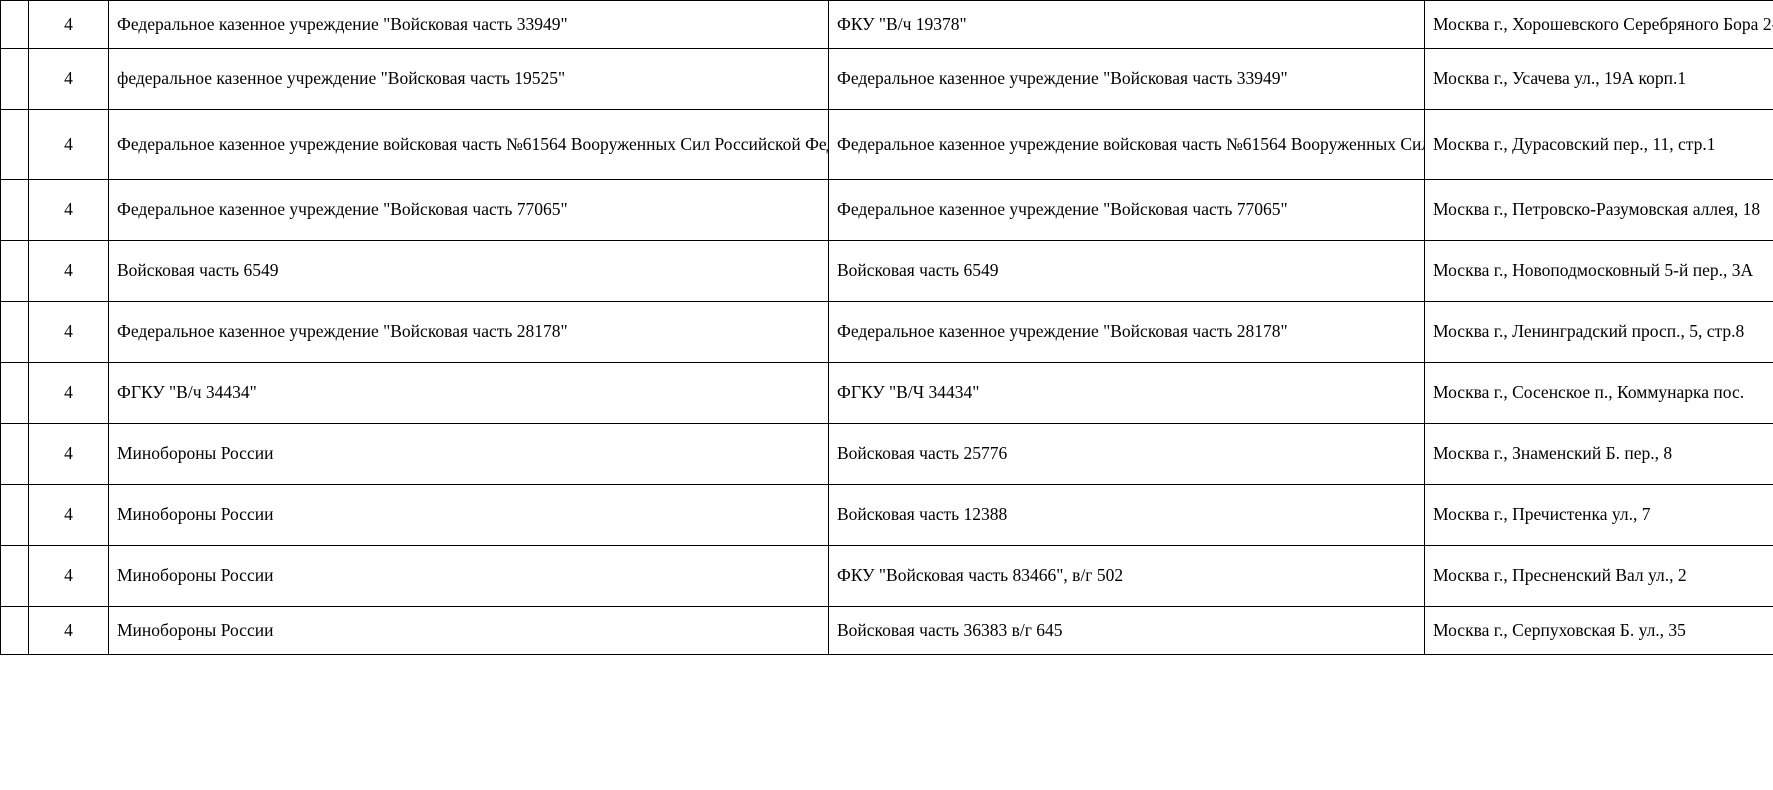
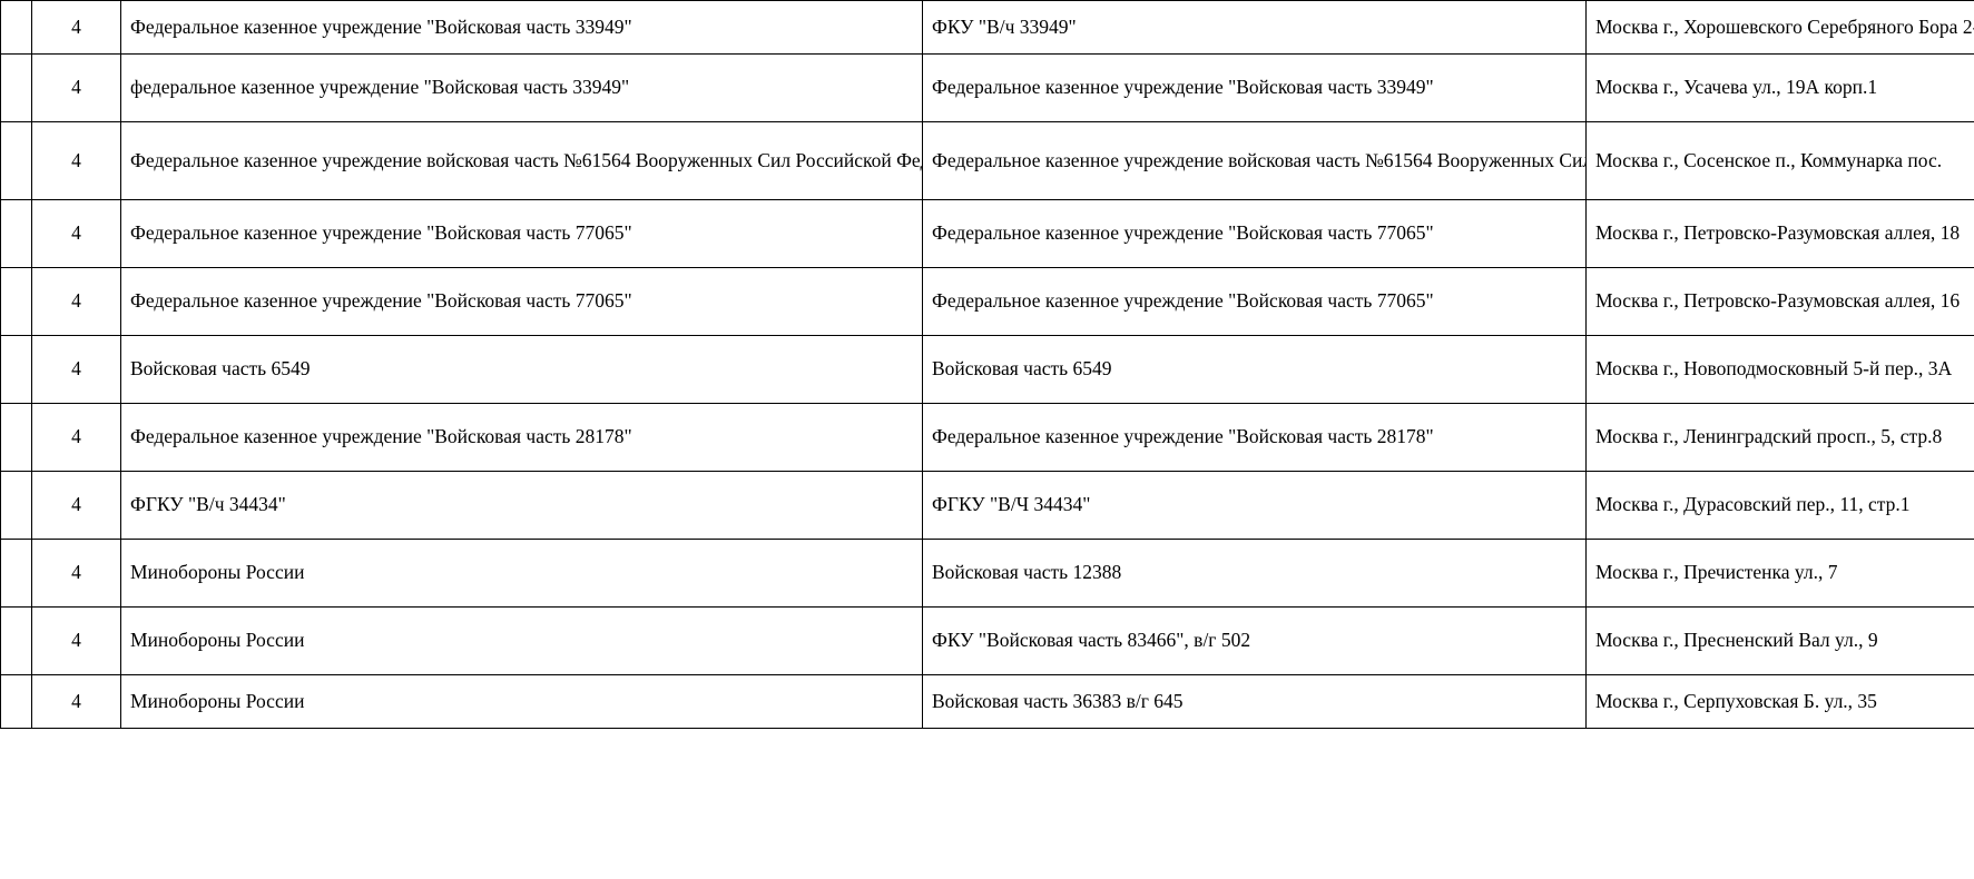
- 	4	Федеральное казенное учреждение "Войсковая часть 33949"	ФКУ "В/ч 19378"	Москва г., Хорошевского Серебряного Бора 2
+ 	4	Федеральное казенное учреждение "Войсковая часть 33949"	ФКУ "В/ч 33949"	Москва г., Хорошевского Серебряного Бора 2
- 	4	федеральное казенное учреждение "Войсковая часть 19525"	Федеральное казенное учреждение "Войсковая часть 33949"	Москва г., Усачева ул., 19А корп.1
+ 	4	федеральное казенное учреждение "Войсковая часть 33949"	Федеральное казенное учреждение "Войсковая часть 33949"	Москва г., Усачева ул., 19А корп.1
- 	4	Федеральное казенное учреждение войсковая часть №61564 Вооруженных Сил Российской Фе	Федеральное казенное учреждение войсковая часть №61564 Вооруженных Си	Москва г., Дурасовский пер., 11, стр.1
+ 	4	Федеральное казенное учреждение войсковая часть №61564 Вооруженных Сил Российской Фе	Федеральное казенное учреждение войсковая часть №61564 Вооруженных Си	Москва г., Сосенское п., Коммунарка пос.
  	4	Федеральное казенное учреждение "Войсковая часть 77065"	Федеральное казенное учреждение "Войсковая часть 77065"	Москва г., Петровско-Разумовская аллея, 18
+ 	4	Федеральное казенное учреждение "Войсковая часть 77065"	Федеральное казенное учреждение "Войсковая часть 77065"	Москва г., Петровско-Разумовская аллея, 16
  	4	Войсковая часть 6549	Войсковая часть 6549	Москва г., Новоподмосковный 5-й пер., 3А
  	4	Федеральное казенное учреждение "Войсковая часть 28178"	Федеральное казенное учреждение "Войсковая часть 28178"	Москва г., Ленинградский просп., 5, стр.8
- 	4	ФГКУ "В/ч 34434"	ФГКУ "В/Ч 34434"	Москва г., Сосенское п., Коммунарка пос.
+ 	4	ФГКУ "В/ч 34434"	ФГКУ "В/Ч 34434"	Москва г., Дурасовский пер., 11, стр.1
- 	4	Минобороны России	Войсковая часть 25776	Москва г., Знаменский Б. пер., 8
  	4	Минобороны России	Войсковая часть 12388	Москва г., Пречистенка ул., 7
- 	4	Минобороны России	ФКУ "Войсковая часть 83466", в/г 502	Москва г., Пресненский Вал ул., 2
+ 	4	Минобороны России	ФКУ "Войсковая часть 83466", в/г 502	Москва г., Пресненский Вал ул., 9
  	4	Минобороны России	Войсковая часть 36383 в/г 645	Москва г., Серпуховская Б. ул., 35
